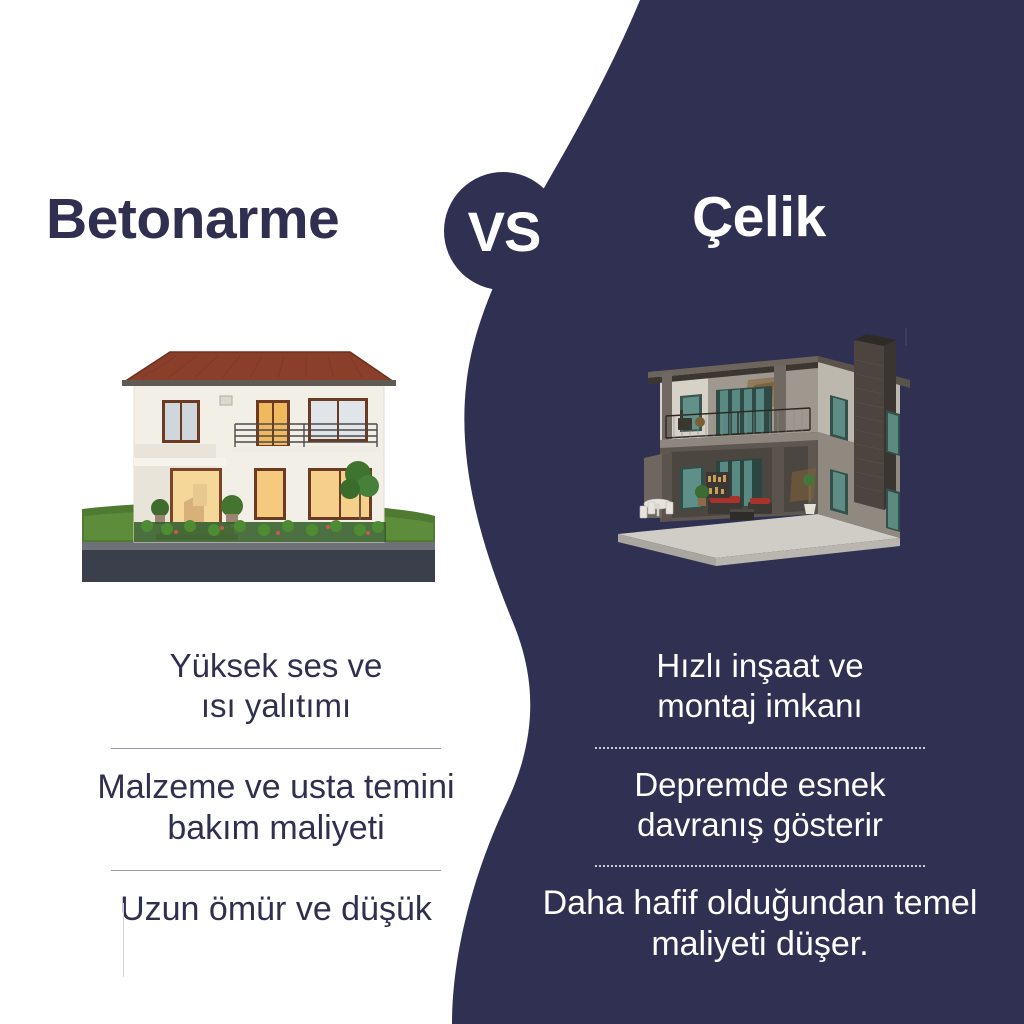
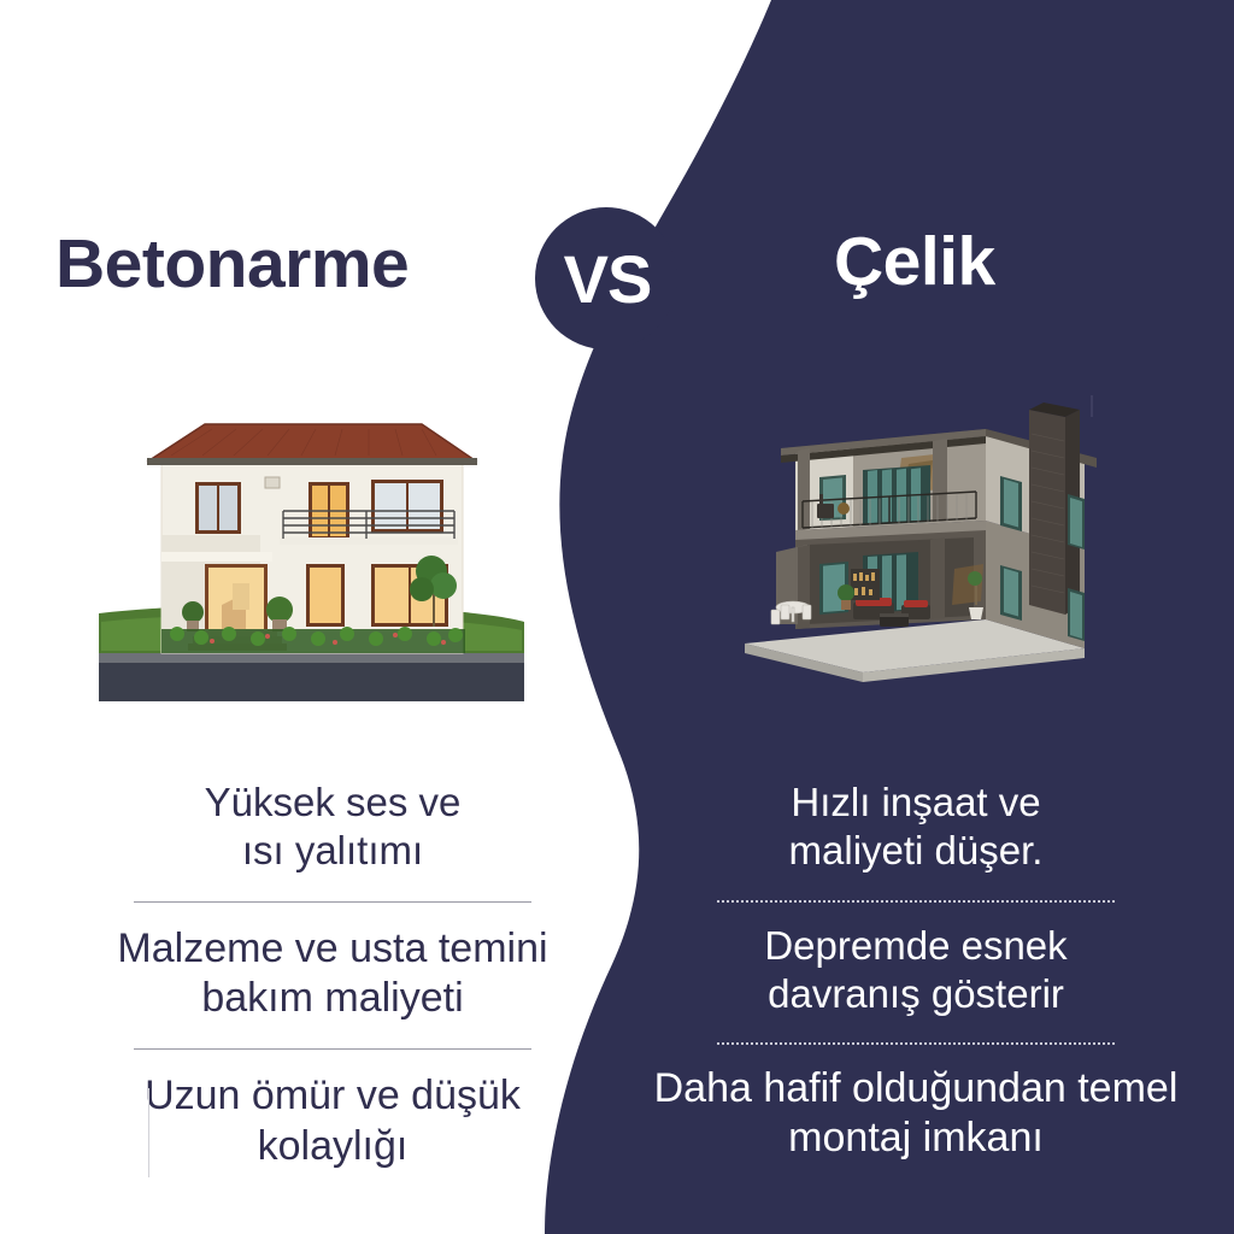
  Betonarme
  VS
  Çelik
  Yüksek ses ve
  ısı yalıtımı
  Malzeme ve usta temini
  bakım maliyeti
  Uzun ömür ve düşük
+ kolaylığı
  Hızlı inşaat ve
- montaj imkanı
+ maliyeti düşer.
  Depremde esnek
  davranış gösterir
  Daha hafif olduğundan temel
- maliyeti düşer.
+ montaj imkanı
